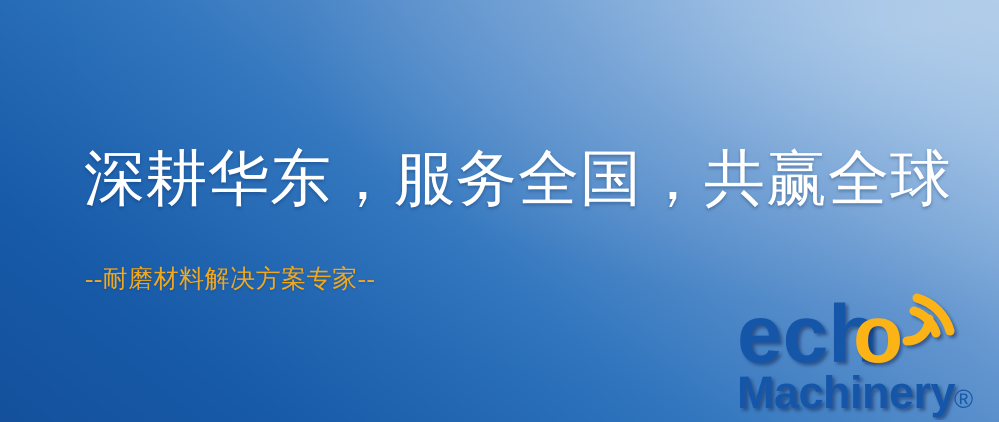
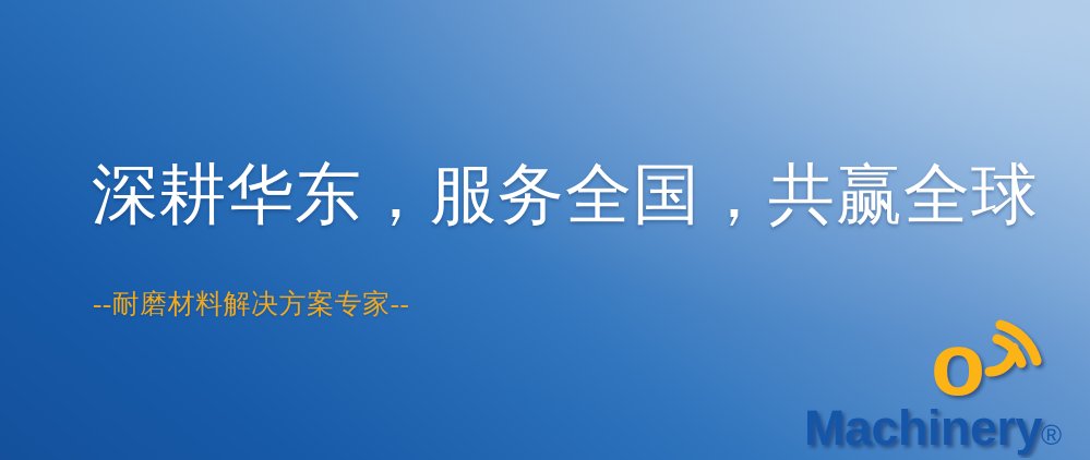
  深耕华东，服务全国，共赢全球
  --耐磨材料解决方案专家--
- ech
  o
  Machinery
  ®
